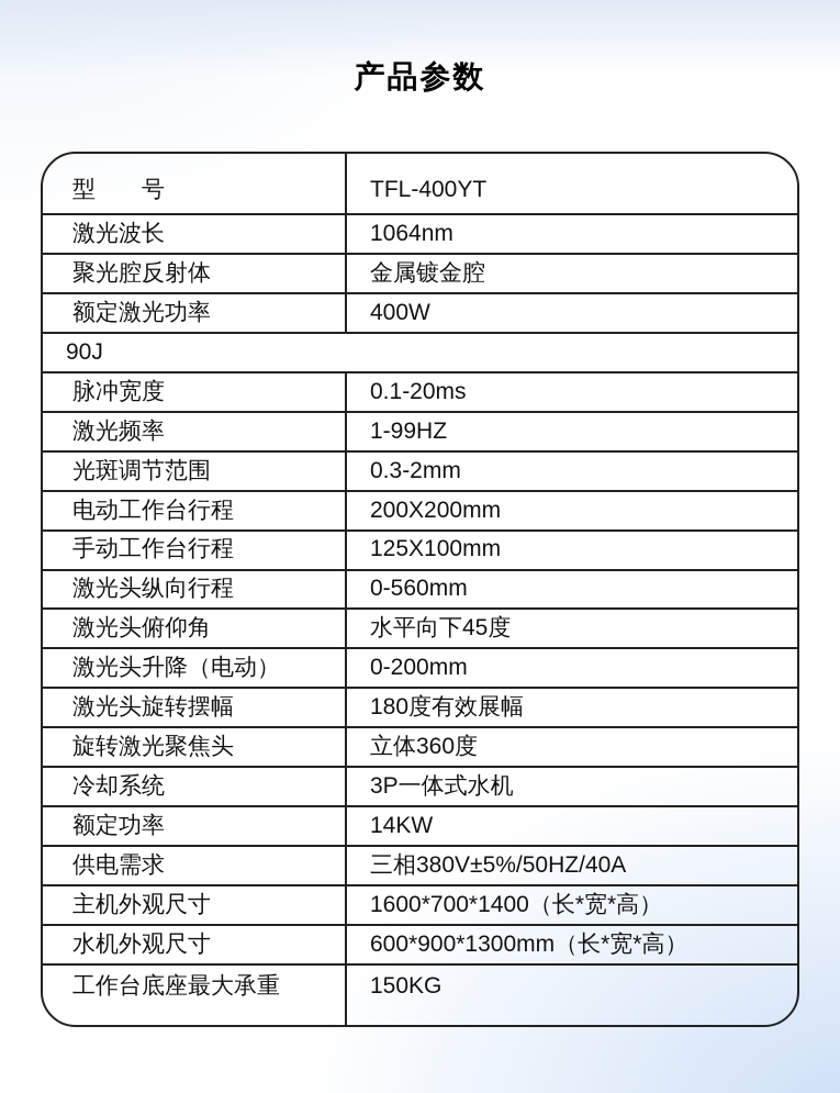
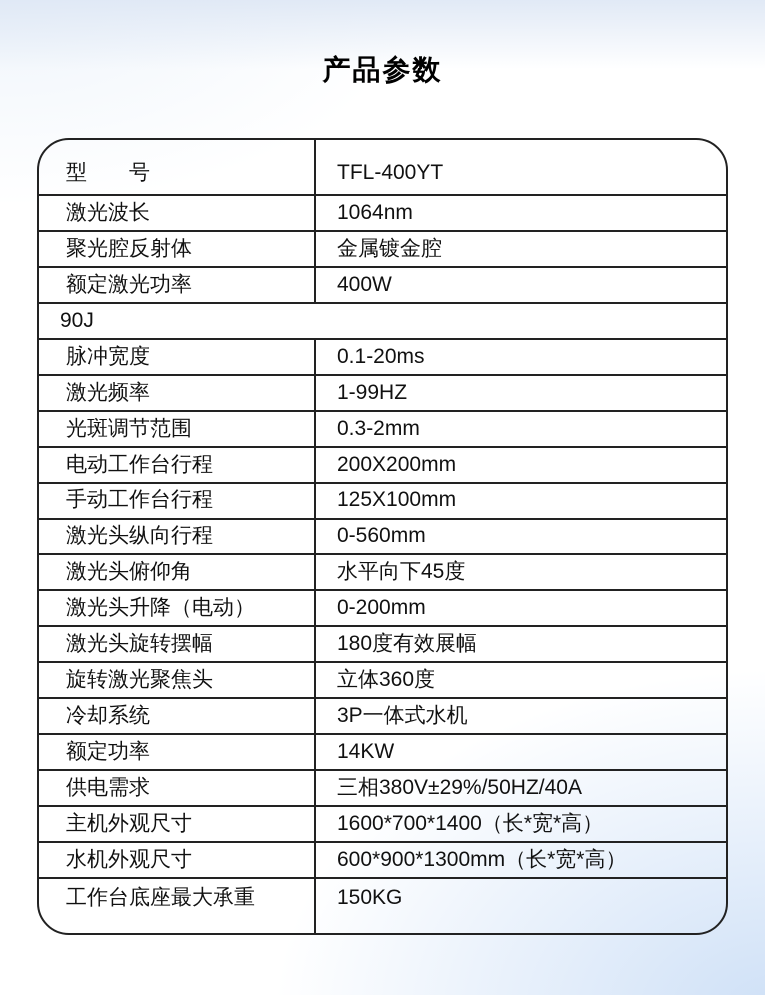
  产品参数
  型 号
  TFL-400YT
  激光波长
  1064nm
  聚光腔反射体
  金属镀金腔
  额定激光功率
  400W
  90J
  脉冲宽度
  0.1-20ms
  激光频率
  1-99HZ
  光斑调节范围
  0.3-2mm
  电动工作台行程
  200X200mm
  手动工作台行程
  125X100mm
  激光头纵向行程
  0-560mm
  激光头俯仰角
  水平向下45度
  激光头升降（电动）
  0-200mm
  激光头旋转摆幅
  180度有效展幅
  旋转激光聚焦头
  立体360度
  冷却系统
  3P一体式水机
  额定功率
  14KW
  供电需求
- 三相380V±5%/50HZ/40A
+ 三相380V±29%/50HZ/40A
  主机外观尺寸
  1600*700*1400（长*宽*高）
  水机外观尺寸
  600*900*1300mm（长*宽*高）
  工作台底座最大承重
  150KG
